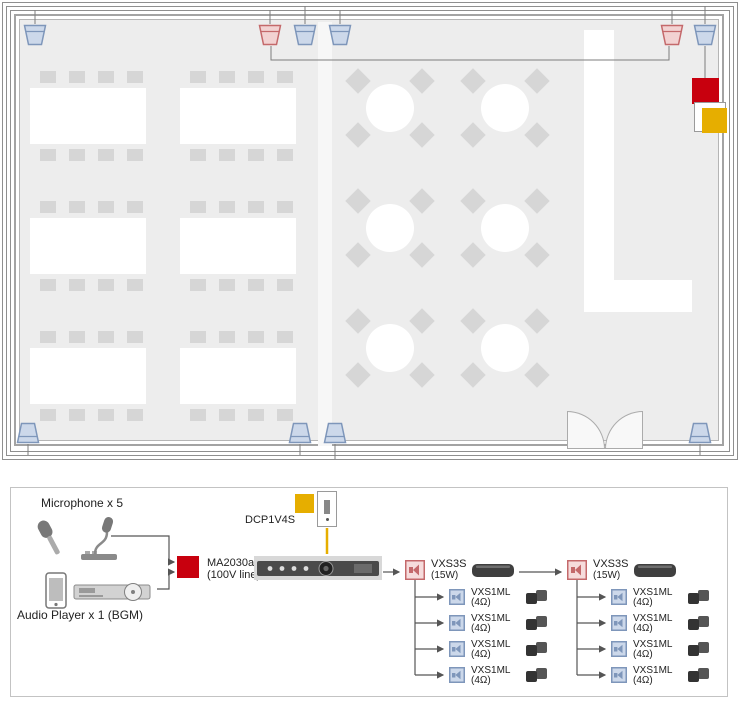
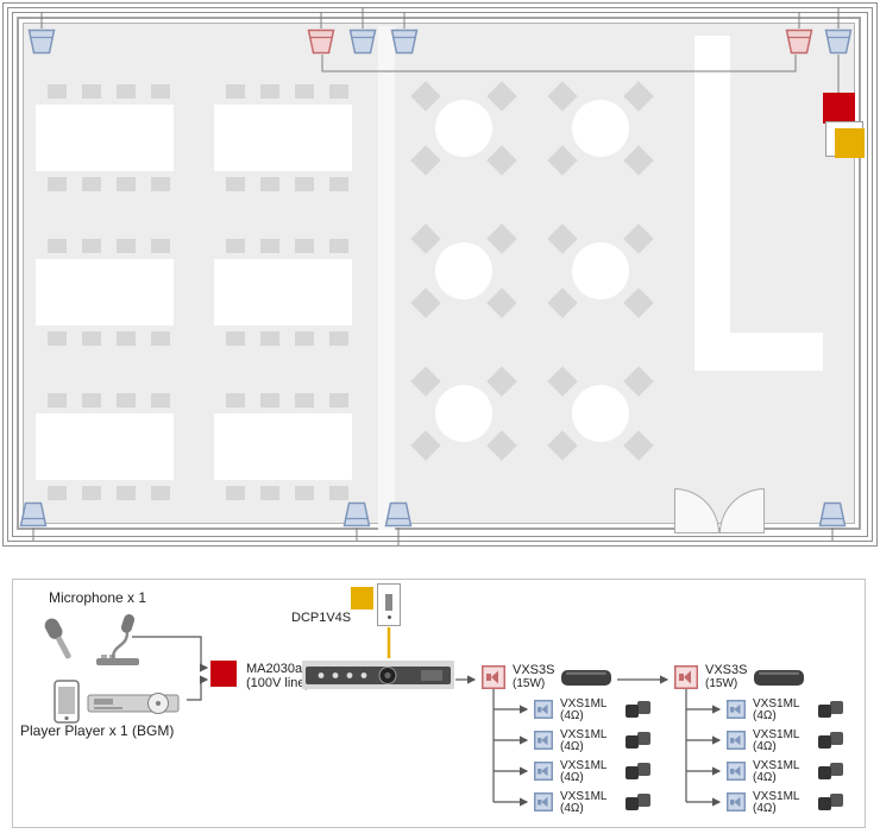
- Microphone x 5
+ Microphone x 1
- Audio Player x 1 (BGM)
+ Player Player x 1 (BGM)
  DCP1V4S
  MA2030a
  (100V line
  VXS3S
  (15W)
  VXS3S
  (15W)
  VXS1ML
  (4Ω)
  VXS1ML
  (4Ω)
  VXS1ML
  (4Ω)
  VXS1ML
  (4Ω)
  VXS1ML
  (4Ω)
  VXS1ML
  (4Ω)
  VXS1ML
  (4Ω)
  VXS1ML
  (4Ω)
